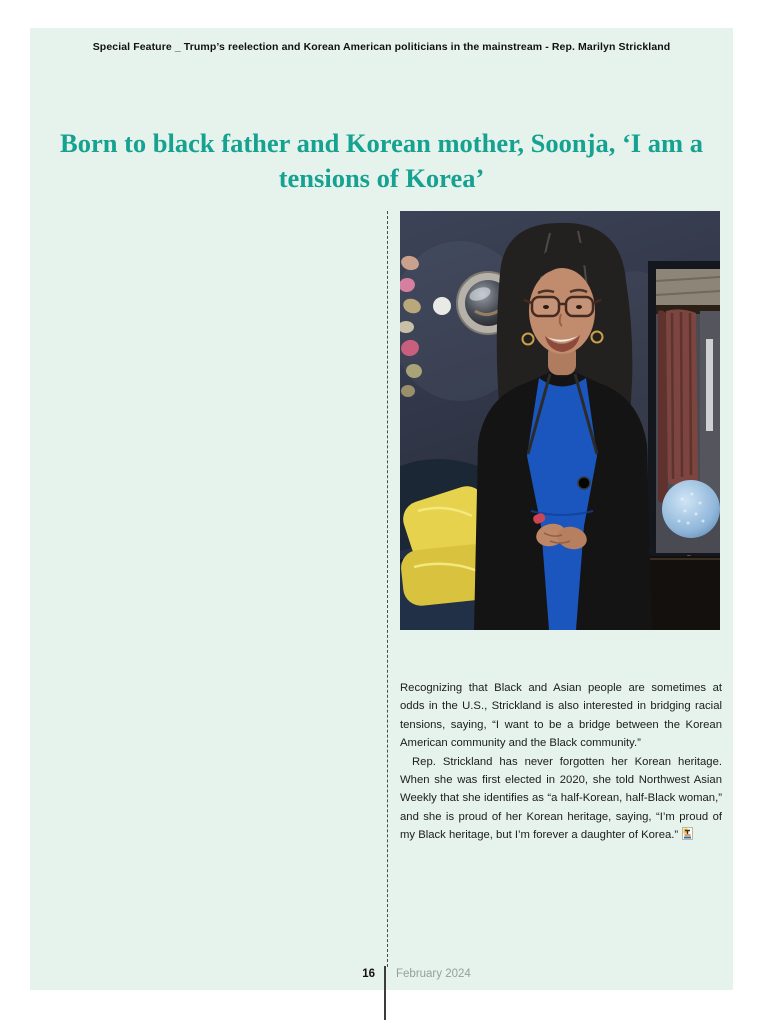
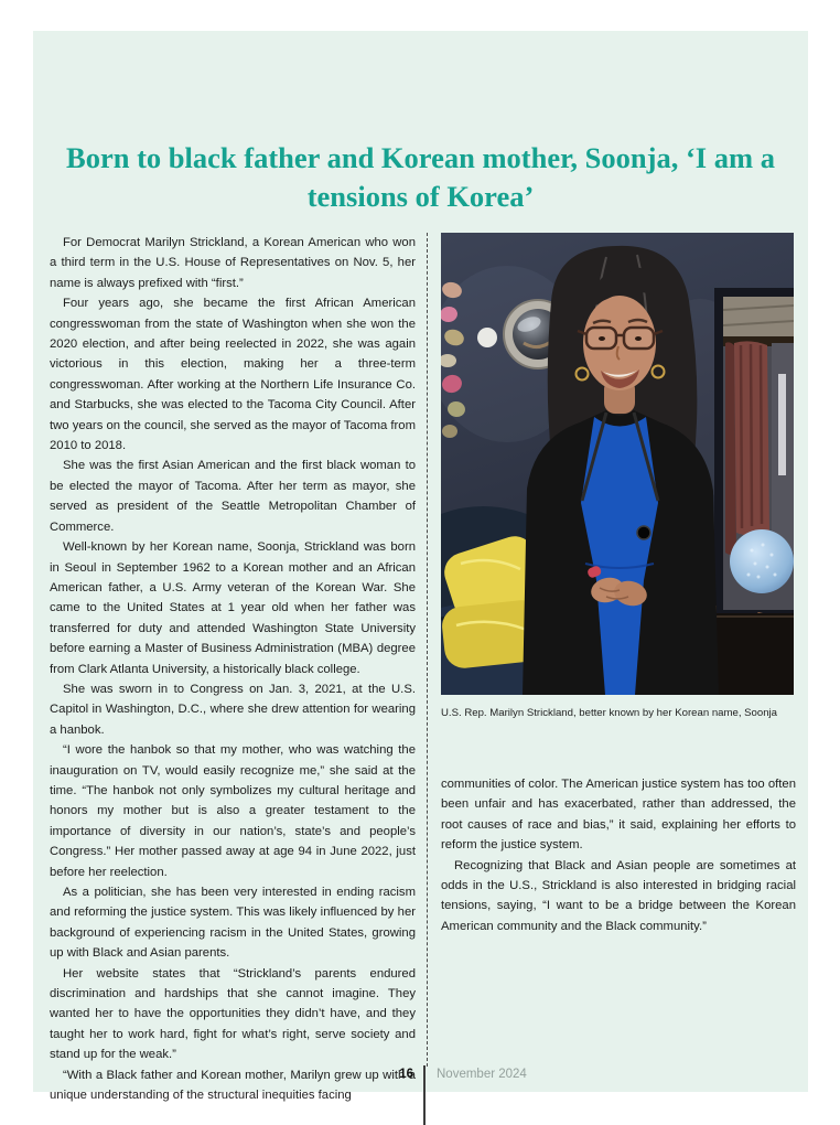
- Special Feature _ Trump’s reelection and Korean American politicians in the mainstream - Rep. Marilyn Strickland
  Born to black father and Korean mother, Soonja, ‘I am a tensions of Korea’
+ For Democrat Marilyn Strickland, a Korean American who won a third term in the U.S. House of Representatives on Nov. 5, her name is always prefixed with “first.”
+ Four years ago, she became the first African American congresswoman from the state of Washington when she won the 2020 election, and after being reelected in 2022, she was again victorious in this election, making her a three-term congresswoman. After working at the Northern Life Insurance Co. and Starbucks, she was elected to the Tacoma City Council. After two years on the council, she served as the mayor of Tacoma from 2010 to 2018.
+ She was the first Asian American and the first black woman to be elected the mayor of Tacoma. After her term as mayor, she served as president of the Seattle Metropolitan Chamber of Commerce.
+ Well-known by her Korean name, Soonja, Strickland was born in Seoul in September 1962 to a Korean mother and an African American father, a U.S. Army veteran of the Korean War. She came to the United States at 1 year old when her father was transferred for duty and attended Washington State University before earning a Master of Business Administration (MBA) degree from Clark Atlanta University, a historically black college.
+ She was sworn in to Congress on Jan. 3, 2021, at the U.S. Capitol in Washington, D.C., where she drew attention for wearing a hanbok.
+ “I wore the hanbok so that my mother, who was watching the inauguration on TV, would easily recognize me,” she said at the time. “The hanbok not only symbolizes my cultural heritage and honors my mother but is also a greater testament to the importance of diversity in our nation’s, state’s and people’s Congress.” Her mother passed away at age 94 in June 2022, just before her reelection.
+ As a politician, she has been very interested in ending racism and reforming the justice system. This was likely influenced by her background of experiencing racism in the United States, growing up with Black and Asian parents.
+ Her website states that “Strickland’s parents endured discrimination and hardships that she cannot imagine. They wanted her to have the opportunities they didn’t have, and they taught her to work hard, fight for what’s right, serve society and stand up for the weak.”
+ “With a Black father and Korean mother, Marilyn grew up with a unique understanding of the structural inequities facing
+ U.S. Rep. Marilyn Strickland, better known by her Korean name, Soonja
+ communities of color. The American justice system has too often been unfair and has exacerbated, rather than addressed, the root causes of race and bias,” it said, explaining her efforts to reform the justice system.
  Recognizing that Black and Asian people are sometimes at odds in the U.S., Strickland is also interested in bridging racial tensions, saying, “I want to be a bridge between the Korean American community and the Black community.”
- Rep. Strickland has never forgotten her Korean heritage. When she was first elected in 2020, she told Northwest Asian Weekly that she identifies as “a half-Korean, half-Black woman,” and she is proud of her Korean heritage, saying, “I’m proud of my Black heritage, but I’m forever a daughter of Korea.”
  16
- February 2024
+ November 2024
